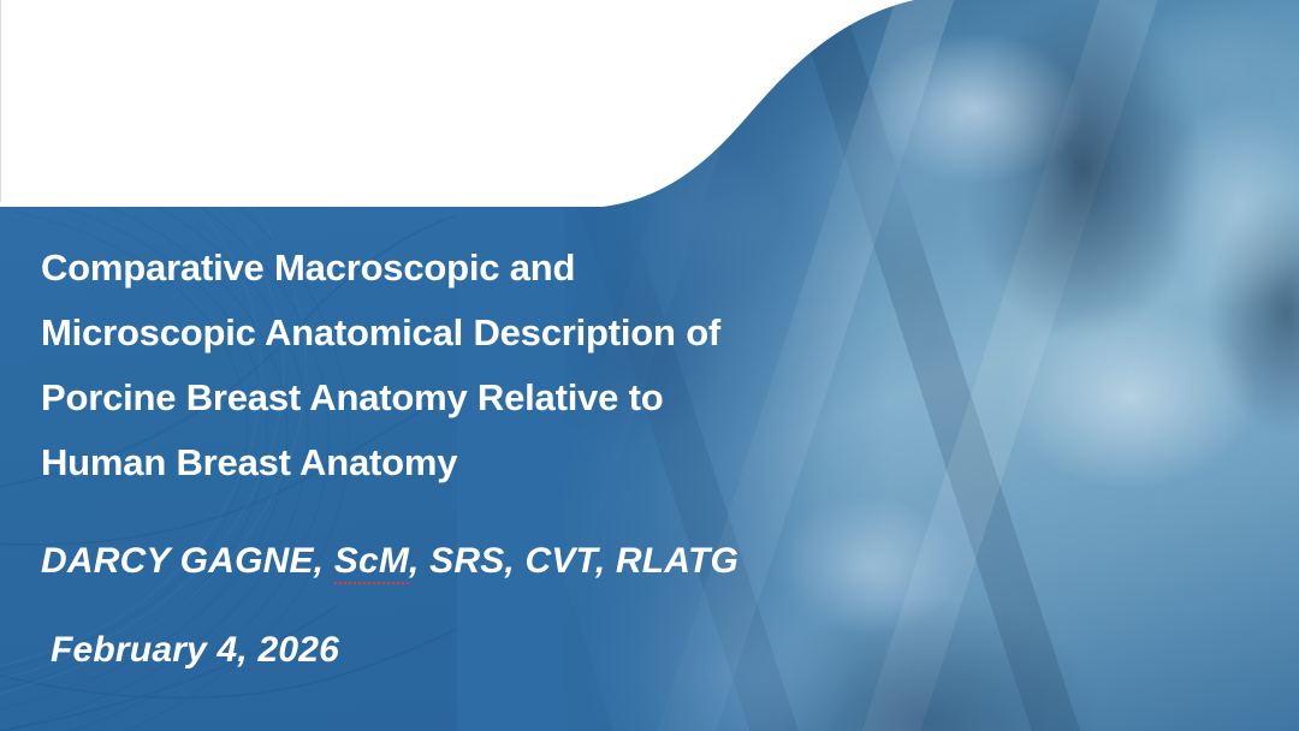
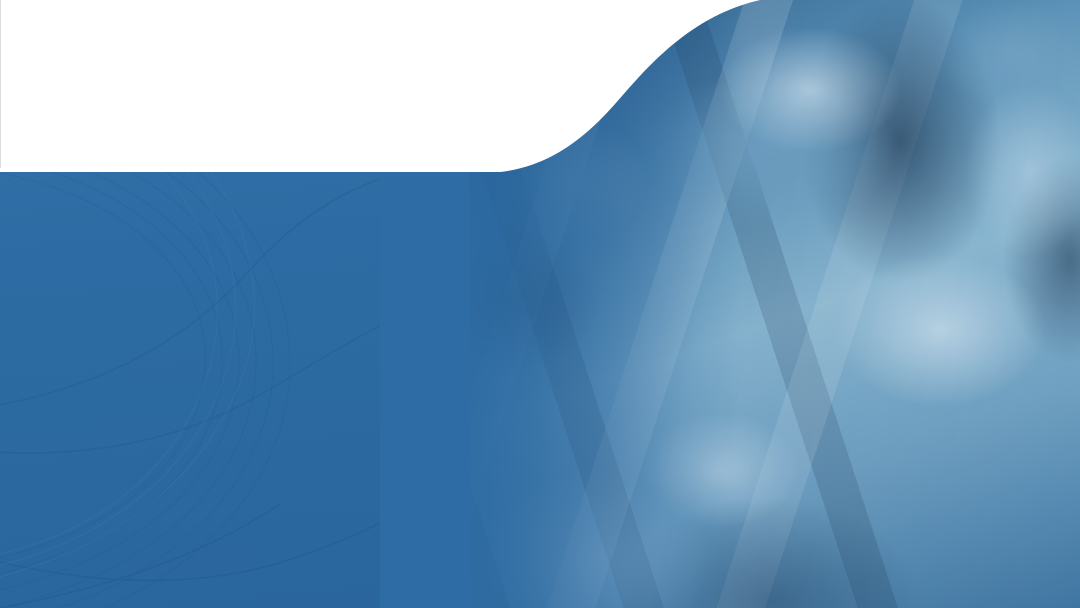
- Comparative Macroscopic and
- Microscopic Anatomical Description of
- Porcine Breast Anatomy Relative to
- Human Breast Anatomy
- DARCY GAGNE, ScM, SRS, CVT, RLATG
- February 4, 2026
